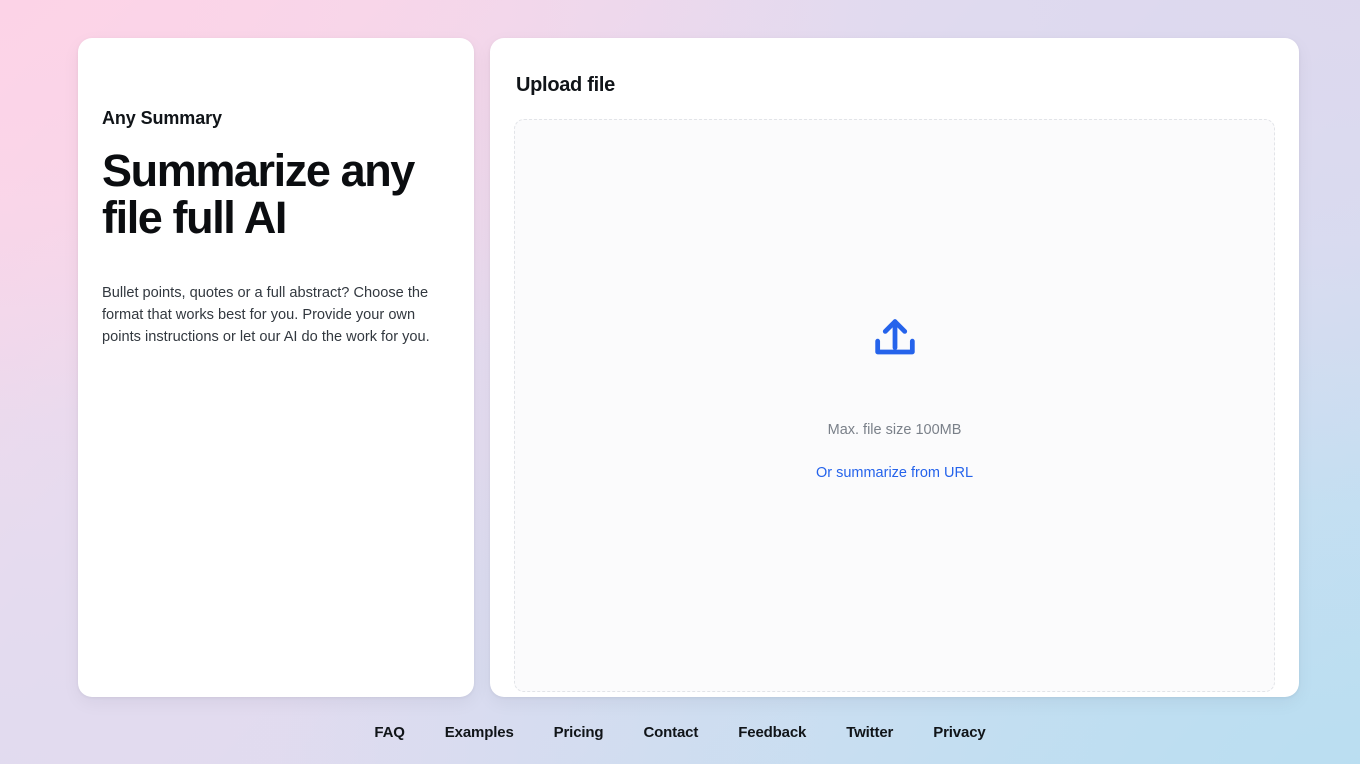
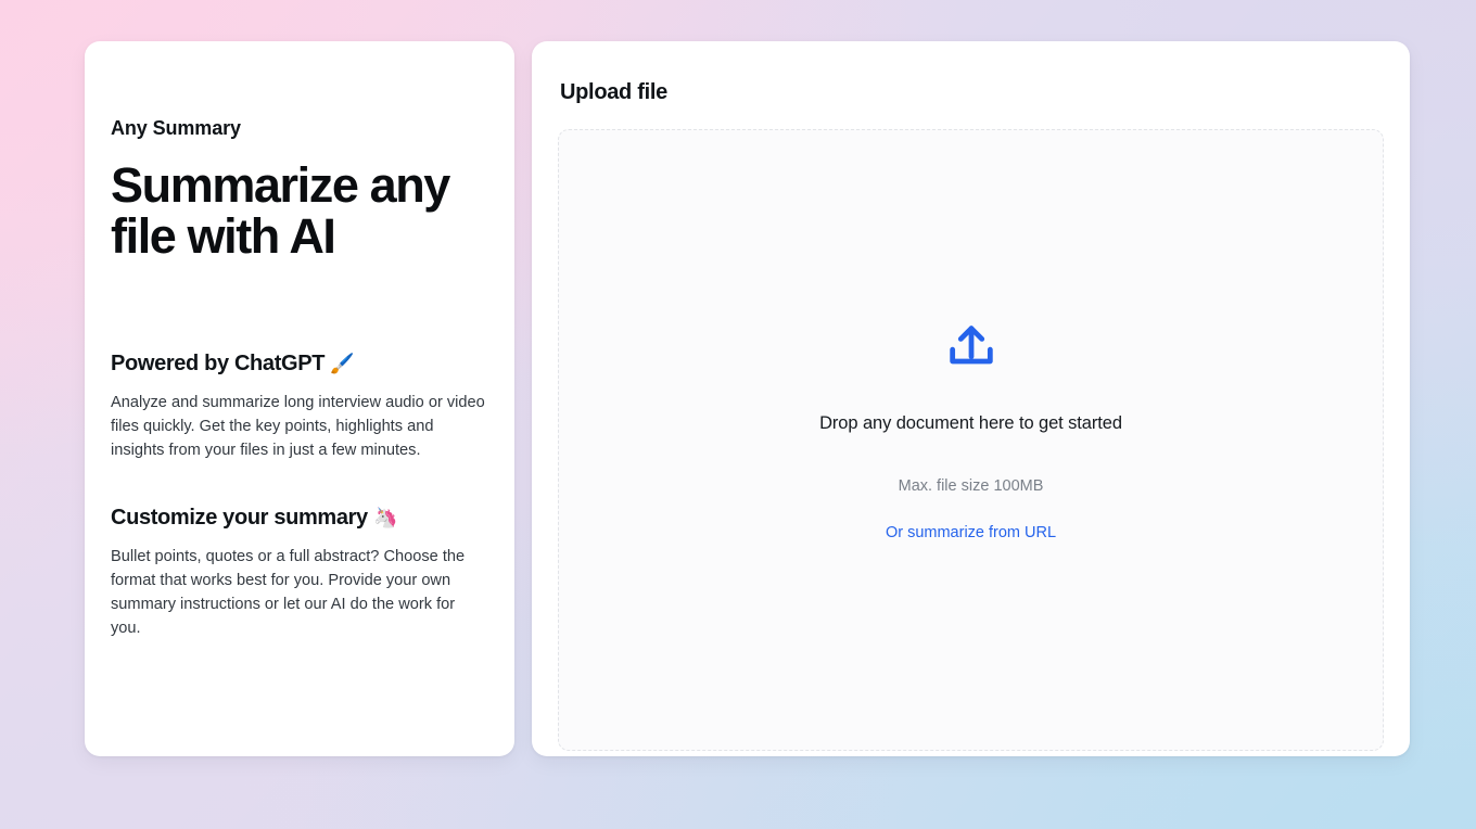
  Any Summary
- Summarize any file full AI
+ Summarize any file with AI
+ Powered by ChatGPT 🖌️
+ Analyze and summarize long interview audio or video files quickly. Get the key points, highlights and insights from your files in just a few minutes.
+ Customize your summary 🦄
- Bullet points, quotes or a full abstract? Choose the format that works best for you. Provide your own points instructions or let our AI do the work for you.
+ Bullet points, quotes or a full abstract? Choose the format that works best for you. Provide your own summary instructions or let our AI do the work for you.
  Upload file
+ Drop any document here to get started
  Max. file size 100MB
  Or summarize from URL
- FAQ
- Examples
- Pricing
- Contact
- Feedback
- Twitter
- Privacy
